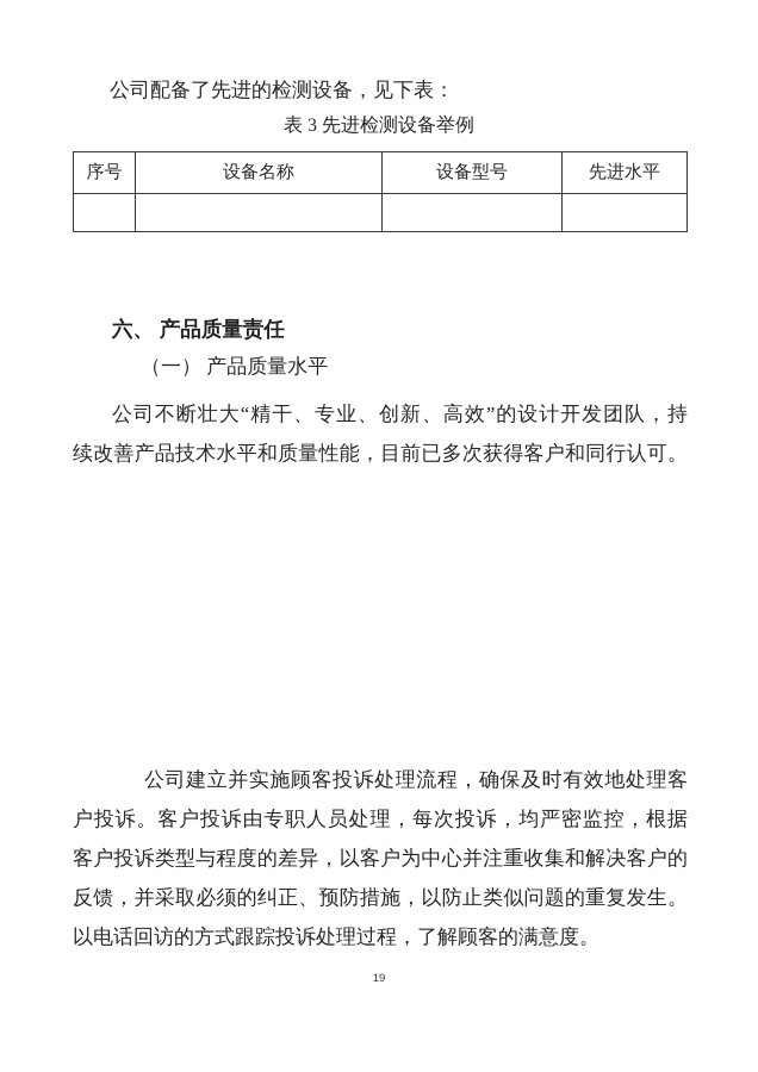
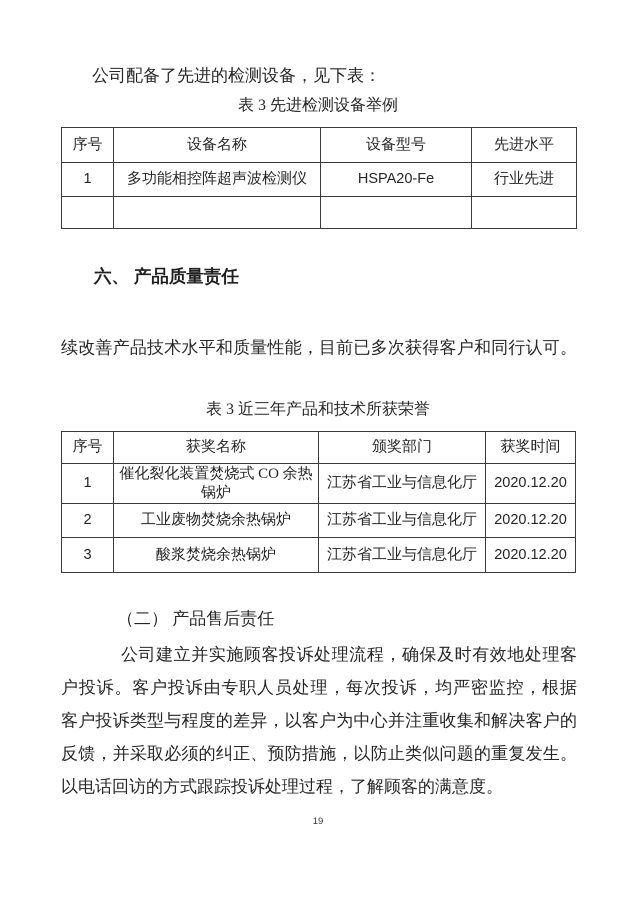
  公司配备了先进的检测设备，见下表：
  表 3 先进检测设备举例
  序号	设备名称	设备型号	先进水平
+ 1	多功能相控阵超声波检测仪	HSPA20-Fe	行业先进
  六、 产品质量责任
- （一） 产品质量水平
- 公司不断壮大“精干、专业、创新、高效”的设计开发团队，持
  续改善产品技术水平和质量性能，目前已多次获得客户和同行认可。
+ 表 3 近三年产品和技术所获荣誉
+ 序号	获奖名称	颁奖部门	获奖时间
+ 1	催化裂化装置焚烧式 CO 余热锅炉	江苏省工业与信息化厅	2020.12.20
+ 2	工业废物焚烧余热锅炉	江苏省工业与信息化厅	2020.12.20
+ 3	酸浆焚烧余热锅炉	江苏省工业与信息化厅	2020.12.20
+ （二） 产品售后责任
  公司建立并实施顾客投诉处理流程，确保及时有效地处理客
  户投诉。客户投诉由专职人员处理，每次投诉，均严密监控，根据
  客户投诉类型与程度的差异，以客户为中心并注重收集和解决客户的
  反馈，并采取必须的纠正、预防措施，以防止类似问题的重复发生。
  以电话回访的方式跟踪投诉处理过程，了解顾客的满意度。
  19
